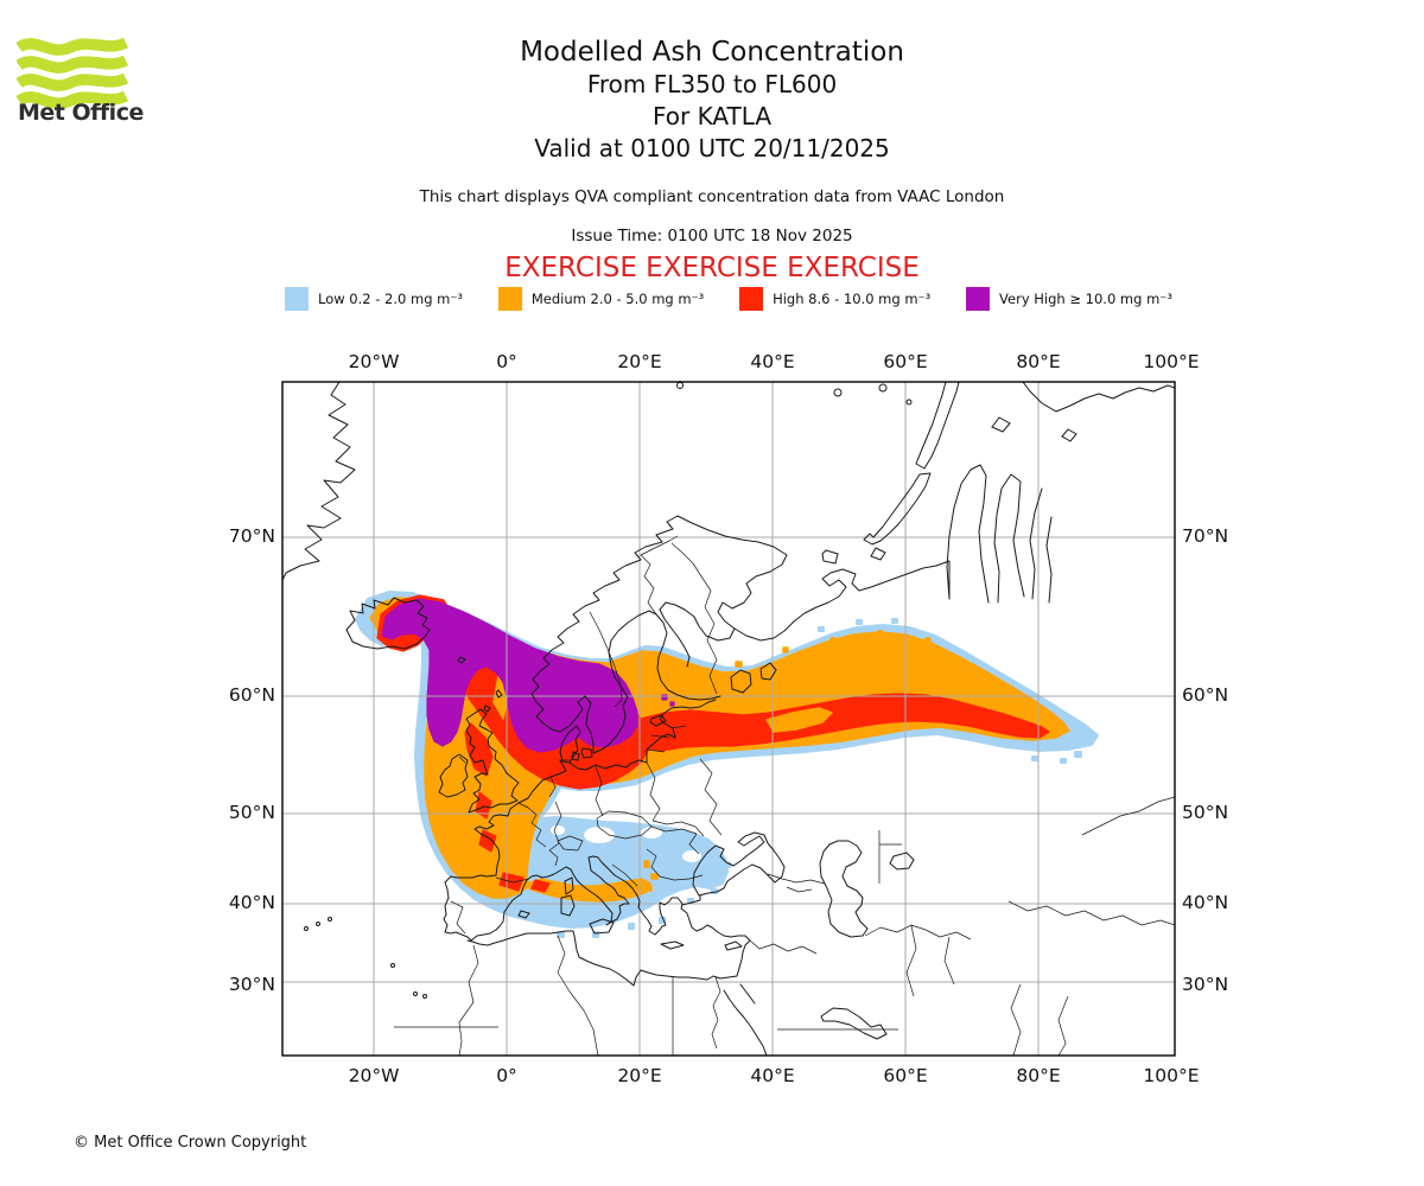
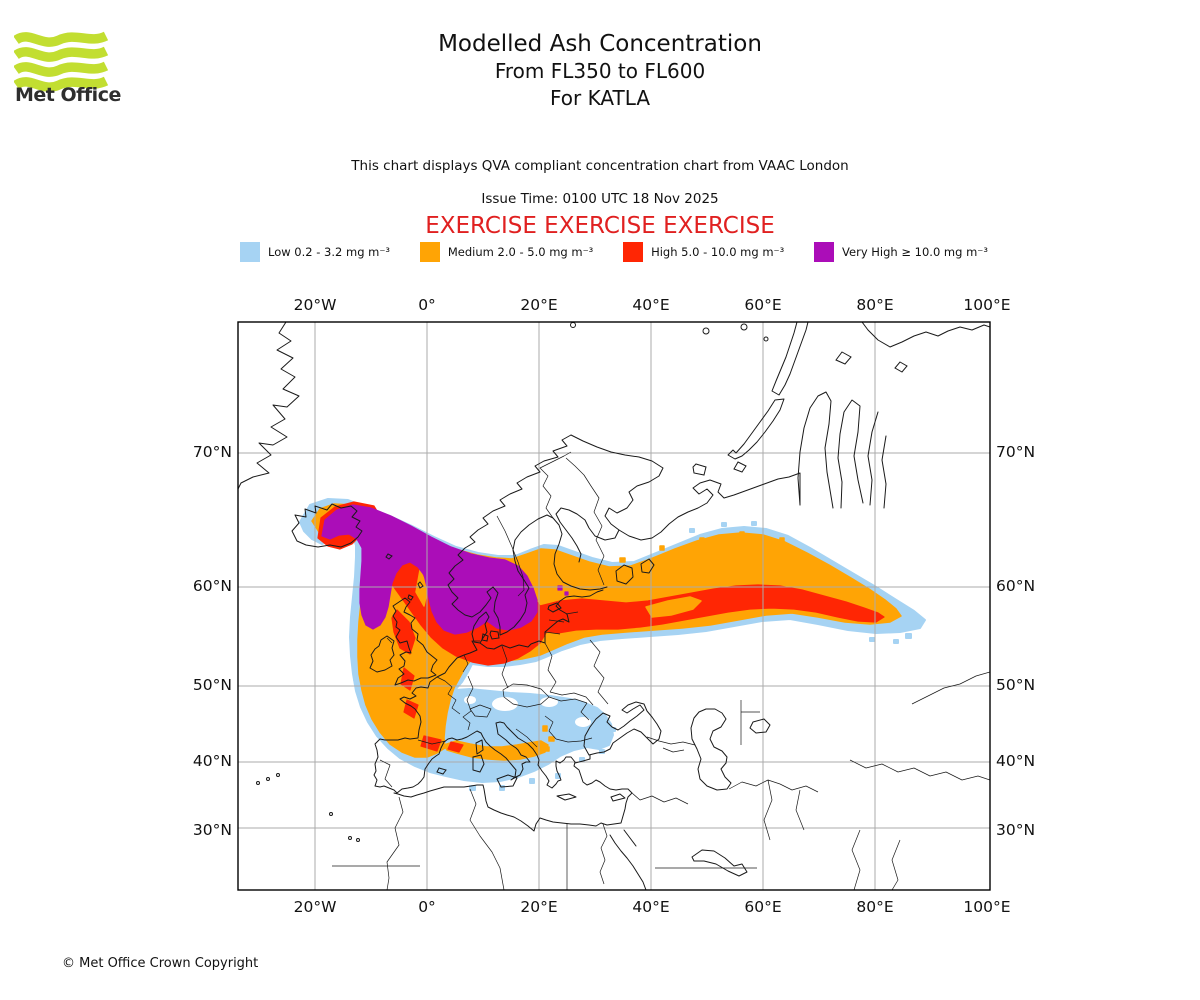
  Met Office
  Modelled Ash Concentration
  From FL350 to FL600
  For KATLA
- Valid at 0100 UTC 20/11/2025
- This chart displays QVA compliant concentration data from VAAC London
+ This chart displays QVA compliant concentration chart from VAAC London
  Issue Time: 0100 UTC 18 Nov 2025
  EXERCISE EXERCISE EXERCISE
- Low 0.2 - 2.0 mg m⁻³
+ Low 0.2 - 3.2 mg m⁻³
  Medium 2.0 - 5.0 mg m⁻³
- High 8.6 - 10.0 mg m⁻³
+ High 5.0 - 10.0 mg m⁻³
  Very High ≥ 10.0 mg m⁻³
  20°W
  0°
  20°E
  40°E
  60°E
  80°E
  100°E
  20°W
  0°
  20°E
  40°E
  60°E
  80°E
  100°E
  70°N
  60°N
  50°N
  40°N
  30°N
  70°N
  60°N
  50°N
  40°N
  30°N
  © Met Office Crown Copyright
